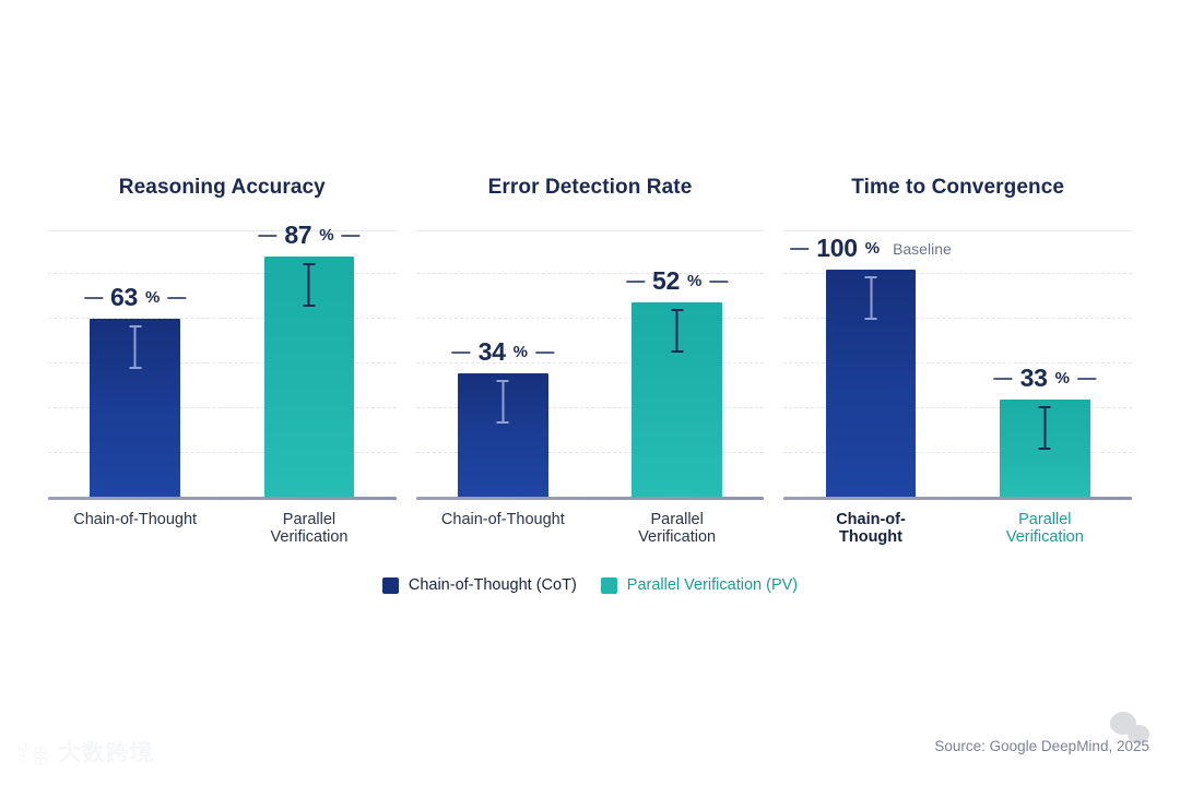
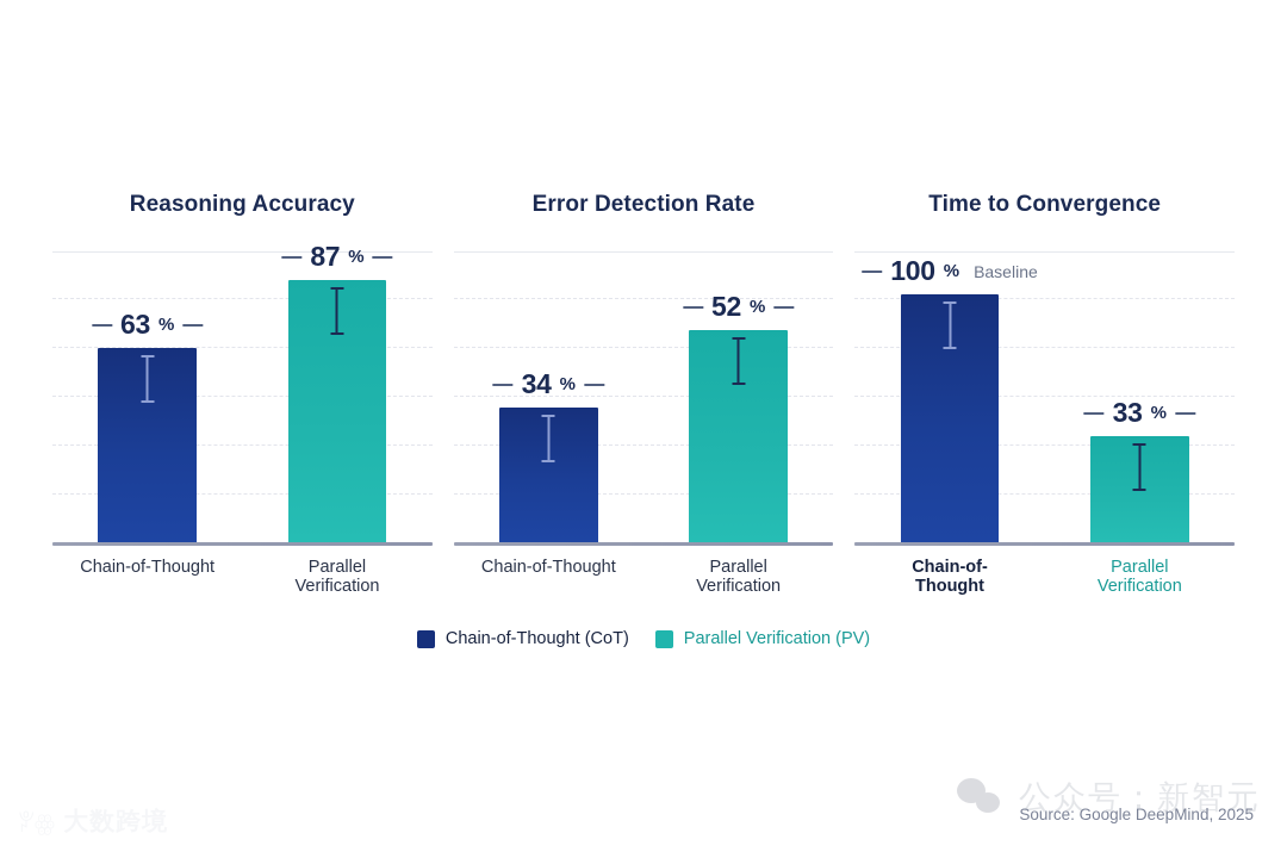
  Reasoning Accuracy
  63
  %
  87
  %
  Chain-of-Thought
  Parallel Verification
  Error Detection Rate
  34
  %
  52
  %
  Chain-of-Thought
  Parallel Verification
  Time to Convergence
  100
  %
  Baseline
  33
  %
  Chain-of-Thought
  Parallel Verification
  Chain-of-Thought (CoT)
  Parallel Verification (PV)
+ 公众号：新智元
  Source: Google DeepMind, 2025
